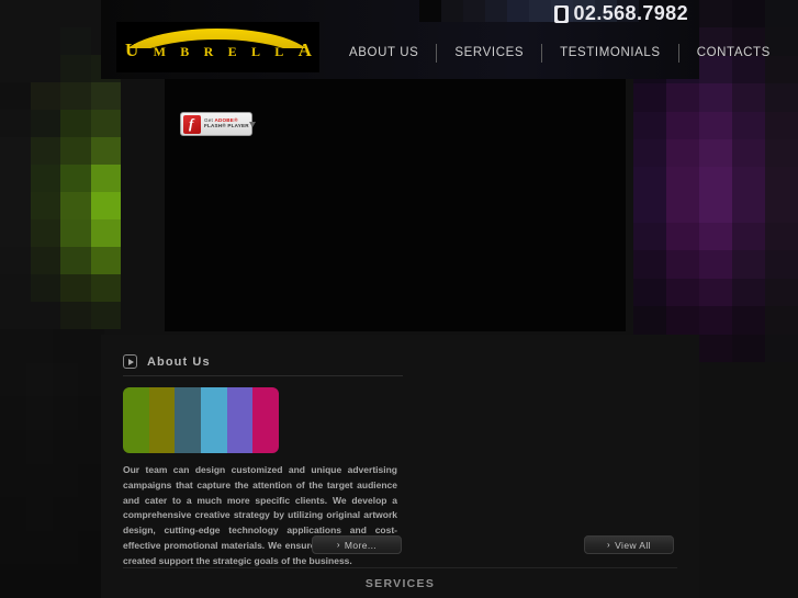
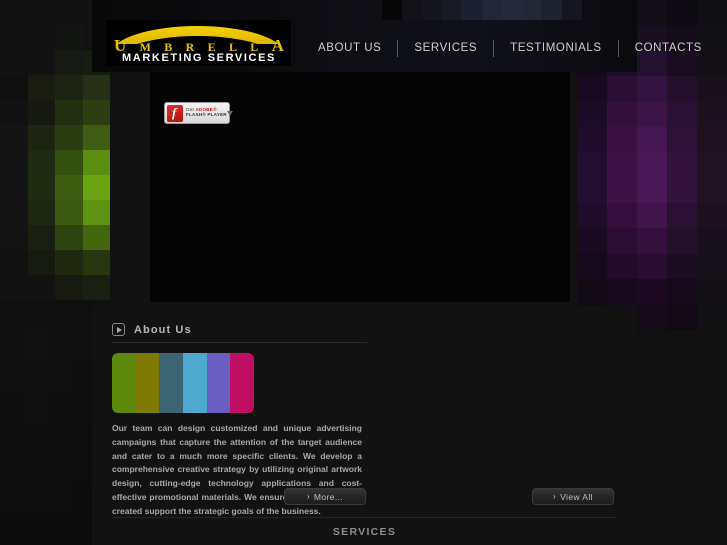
- 02.568.7982
  U
  M
  B
  R
  E
  L
  L
  A
+ MARKETING SERVICES
  ABOUT US
  SERVICES
  TESTIMONIALS
  CONTACTS
  About Us
  Our team can design customized and unique advertising campaigns that capture the attention of the target audience and cater to a much more specific clients. We develop a comprehensive creative strategy by utilizing original artwork design, cutting-edge technology applications and cost-effective promotional materials. We ensur created support the strategic goals of the business.
  ›
  More...
  ›
  View All
  SERVICES
